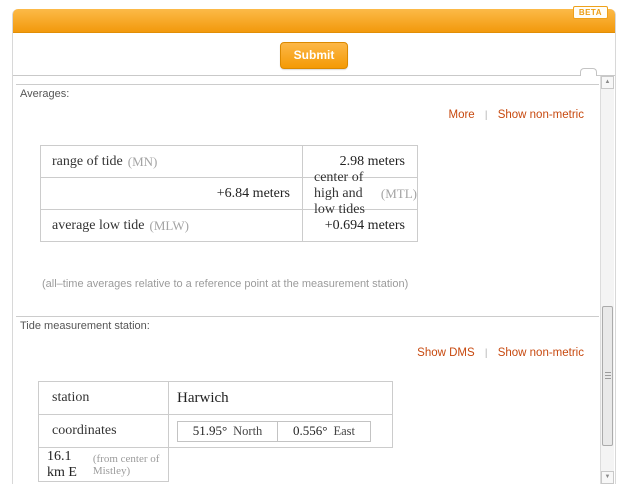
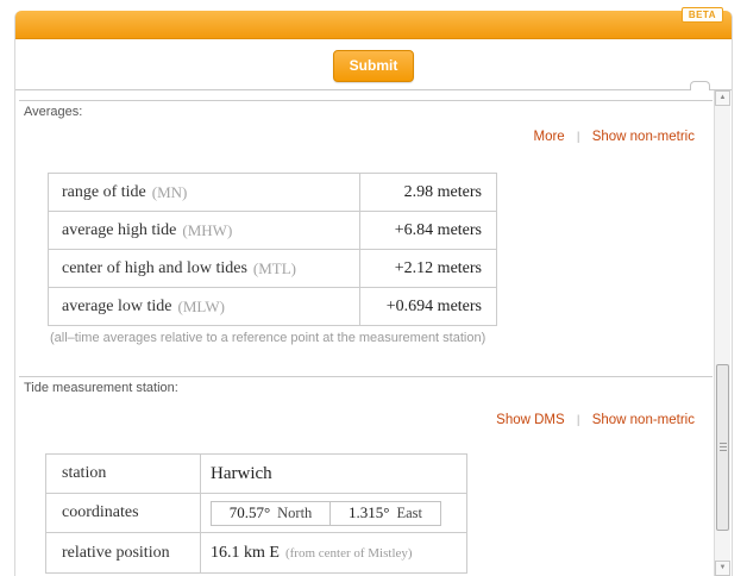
  BETA
  Submit
  Averages:
  More | Show non-metric
  range of tide
  (MN)
  2.98 meters
+ average high tide
+ (MHW)
  +6.84 meters
  center of high and low tides
  (MTL)
+ +2.12 meters
  average low tide
  (MLW)
  +0.694 meters
  (all–time averages relative to a reference point at the measurement station)
  Tide measurement station:
  Show DMS | Show non-metric
  station
  Harwich
  coordinates
- 51.95°
+ 70.57°
  North
- 0.556°
+ 1.315°
  East
+ relative position
  16.1 km E
  (from center of Mistley)
